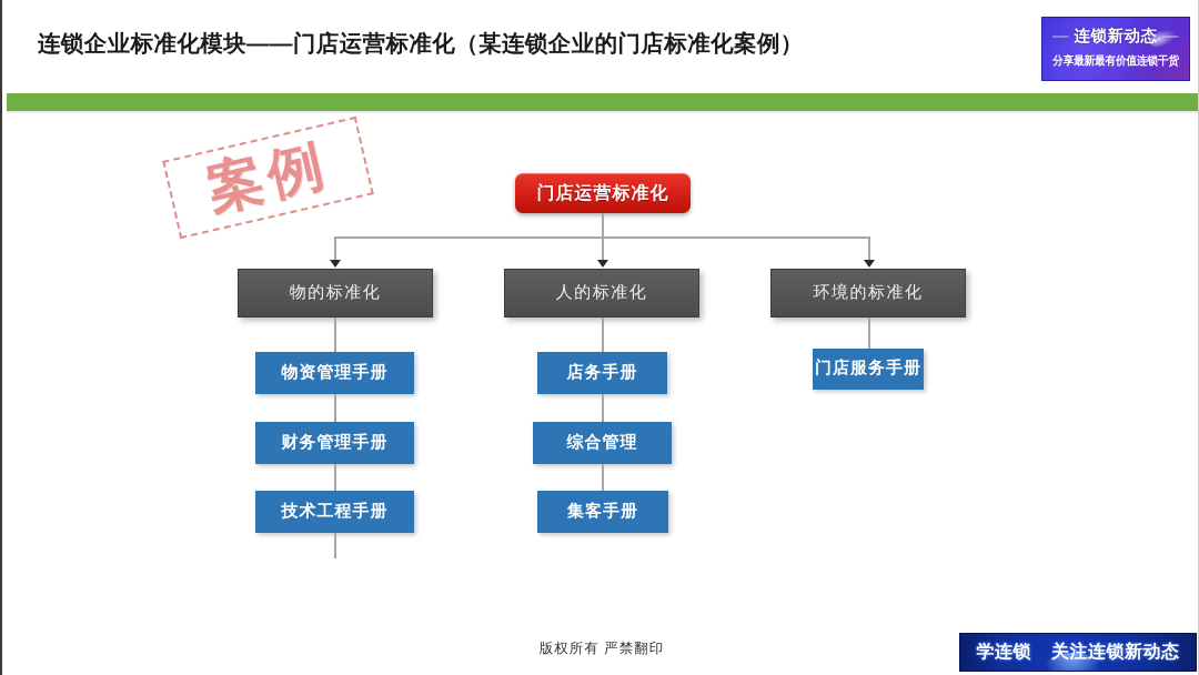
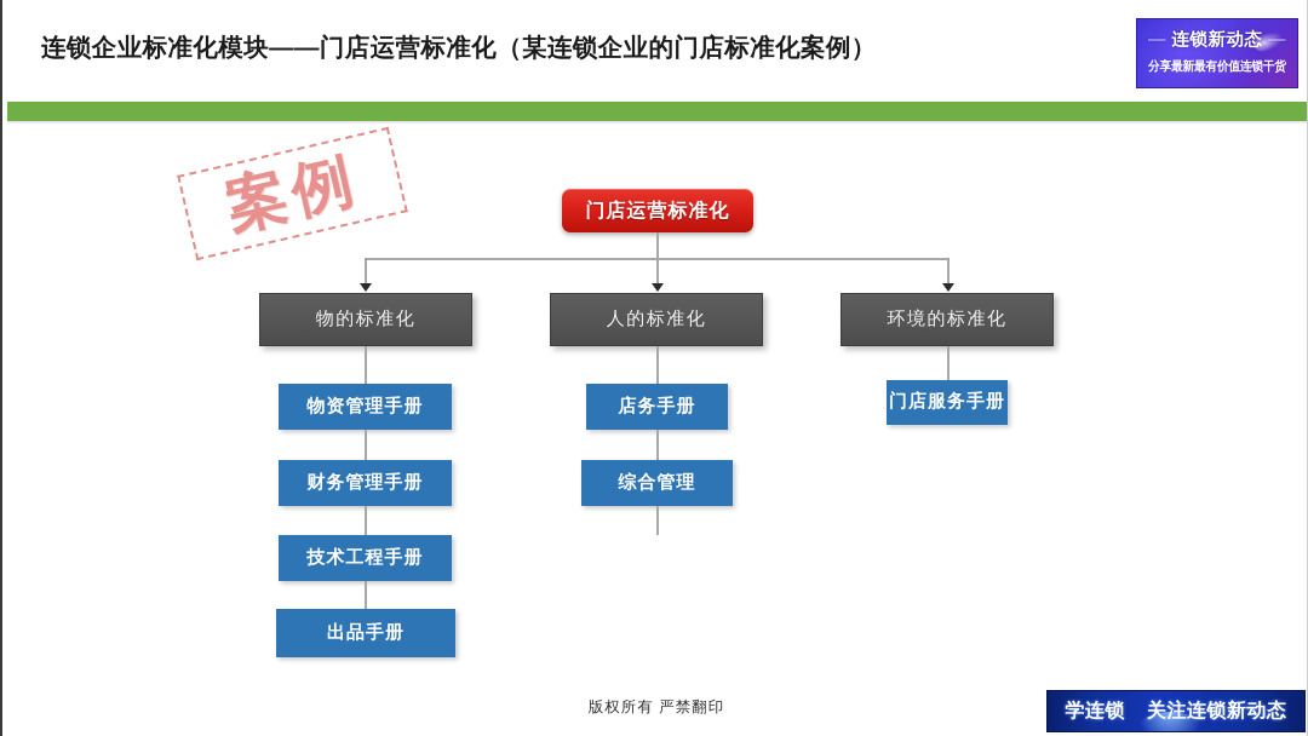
  连锁企业标准化模块——门店运营标准化（某连锁企业的门店标准化案例）
  — 连锁新动态 —
  分享最新最有价值连锁干货
  门店运营标准化
  物的标准化
  物资管理手册
  财务管理手册
  技术工程手册
+ 出品手册
  人的标准化
  店务手册
  综合管理
- 集客手册
  环境的标准化
  门店服务手册
  版权所有 严禁翻印
  学连锁
  关注连锁新动态
